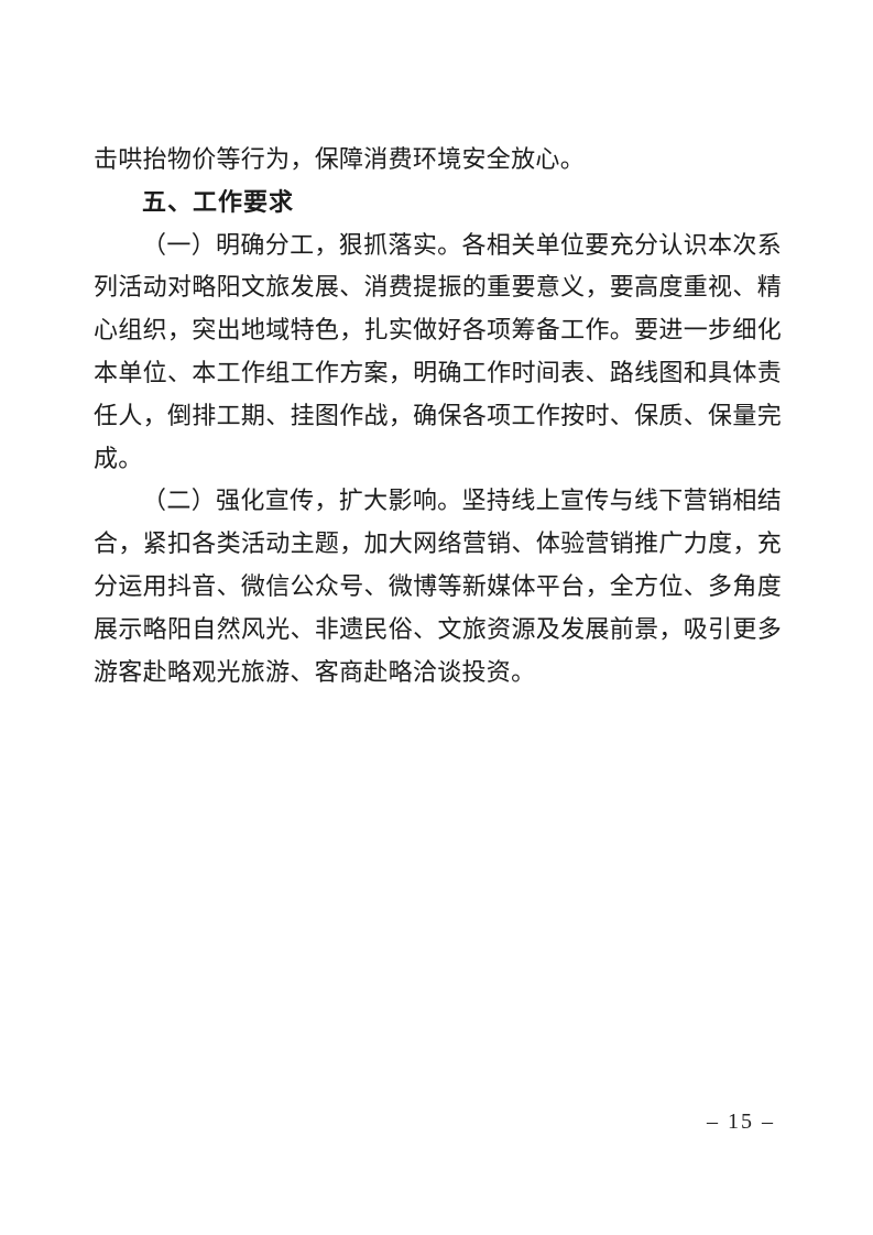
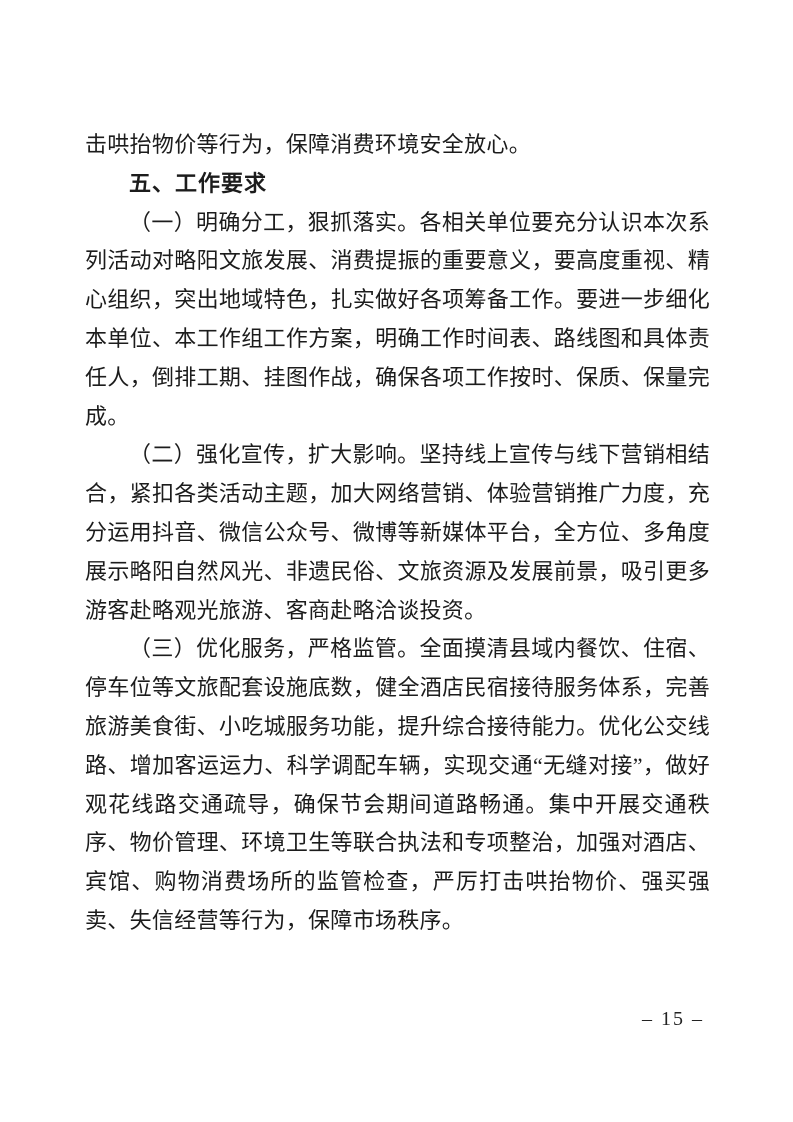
  击哄抬物价等行为，保障消费环境安全放心。
  五、工作要求
  （一）明确分工，狠抓落实。各相关单位要充分认识本次系列活动对略阳文旅发展、消费提振的重要意义，要高度重视、精心组织，突出地域特色，扎实做好各项筹备工作。要进一步细化本单位、本工作组工作方案，明确工作时间表、路线图和具体责任人，倒排工期、挂图作战，确保各项工作按时、保质、保量完成。
  （二）强化宣传，扩大影响。坚持线上宣传与线下营销相结合，紧扣各类活动主题，加大网络营销、体验营销推广力度，充分运用抖音、微信公众号、微博等新媒体平台，全方位、多角度展示略阳自然风光、非遗民俗、文旅资源及发展前景，吸引更多游客赴略观光旅游、客商赴略洽谈投资。
+ （三）优化服务，严格监管。全面摸清县域内餐饮、住宿、停车位等文旅配套设施底数，健全酒店民宿接待服务体系，完善旅游美食街、小吃城服务功能，提升综合接待能力。优化公交线路、增加客运运力、科学调配车辆，实现交通“无缝对接”，做好观花线路交通疏导，确保节会期间道路畅通。集中开展交通秩序、物价管理、环境卫生等联合执法和专项整治，加强对酒店、宾馆、购物消费场所的监管检查，严厉打击哄抬物价、强买强卖、失信经营等行为，保障市场秩序。
  – 15 –
